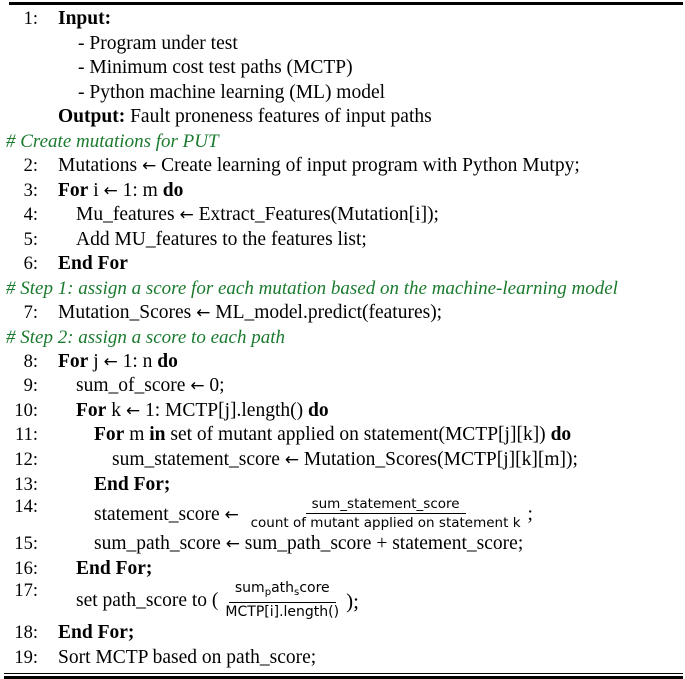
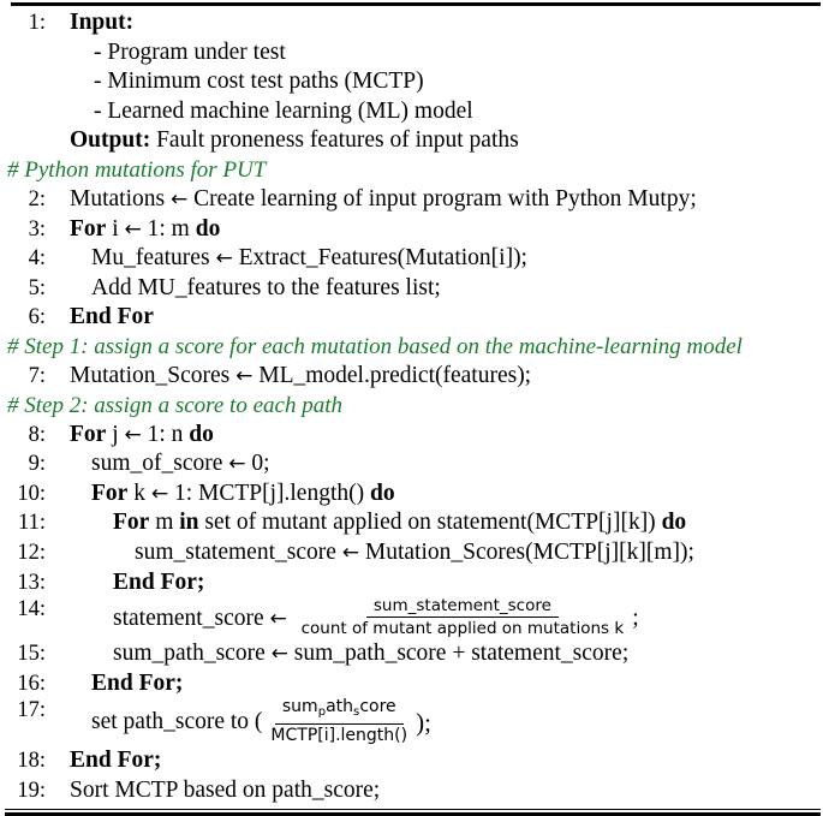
  1:
  Input:
  - Program under test
  - Minimum cost test paths (MCTP)
- - Python machine learning (ML) model
+ - Learned machine learning (ML) model
  Output: Fault proneness features of input paths
- # Create mutations for PUT
+ # Python mutations for PUT
  2:
  Mutations ← Create learning of input program with Python Mutpy;
  3:
  For i ← 1: m do
  4:
  Mu_features ← Extract_Features(Mutation[i]);
  5:
  Add MU_features to the features list;
  6:
  End For
  # Step 1: assign a score for each mutation based on the machine-learning model
  7:
  Mutation_Scores ← ML_model.predict(features);
  # Step 2: assign a score to each path
  8:
  For j ← 1: n do
  9:
  sum_of_score ← 0;
  10:
  For k ← 1: MCTP[j].length() do
  11:
  For m in set of mutant applied on statement(MCTP[j][k]) do
  12:
  sum_statement_score ← Mutation_Scores(MCTP[j][k][m]);
  13:
  End For;
  14:
  statement_score
  ←
  sum_statement_score
- count of mutant applied on statement k
+ count of mutant applied on mutations k
  ;
  15:
  sum_path_score ← sum_path_score + statement_score;
  16:
  End For;
  17:
  set path_score to (
  sumpathscore
  MCTP[i].length()
  );
  18:
  End For;
  19:
  Sort MCTP based on path_score;
